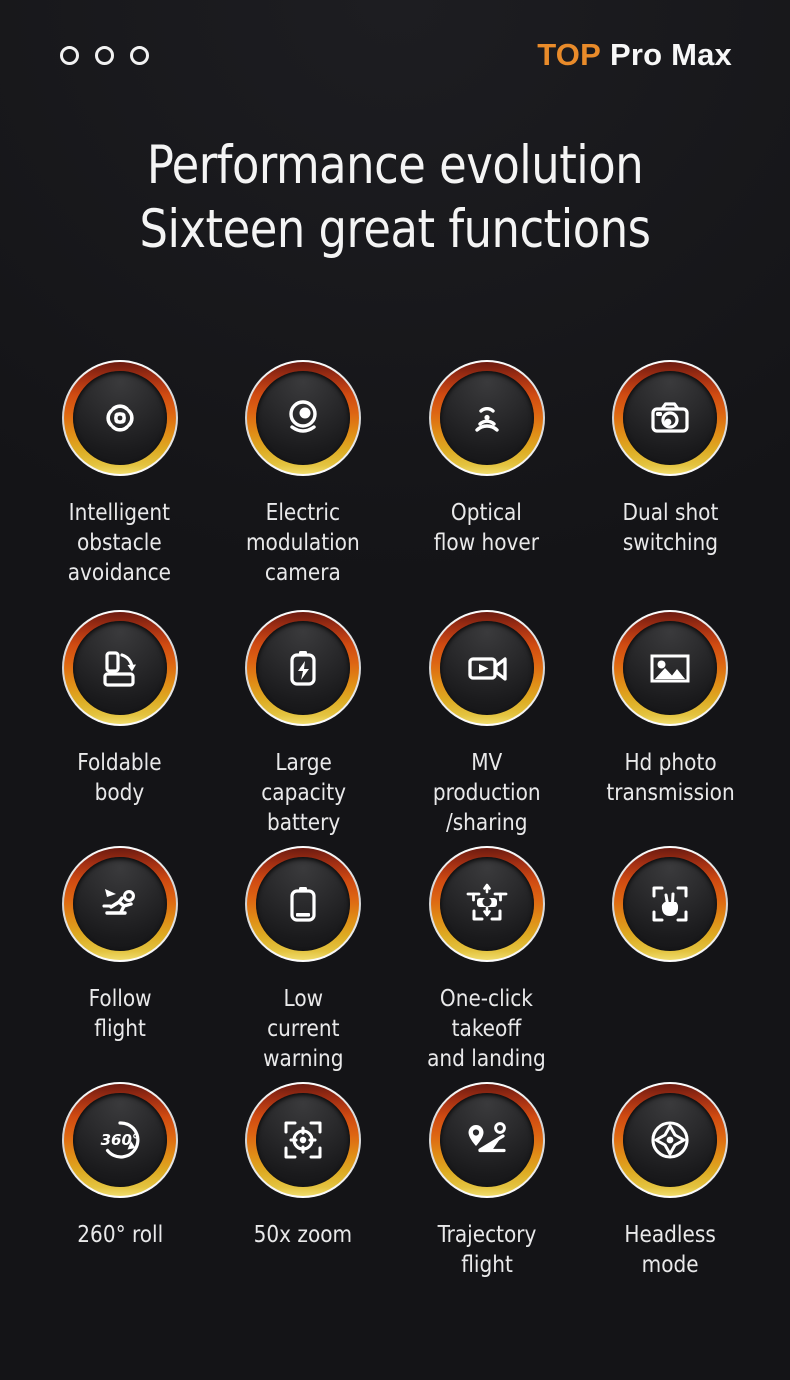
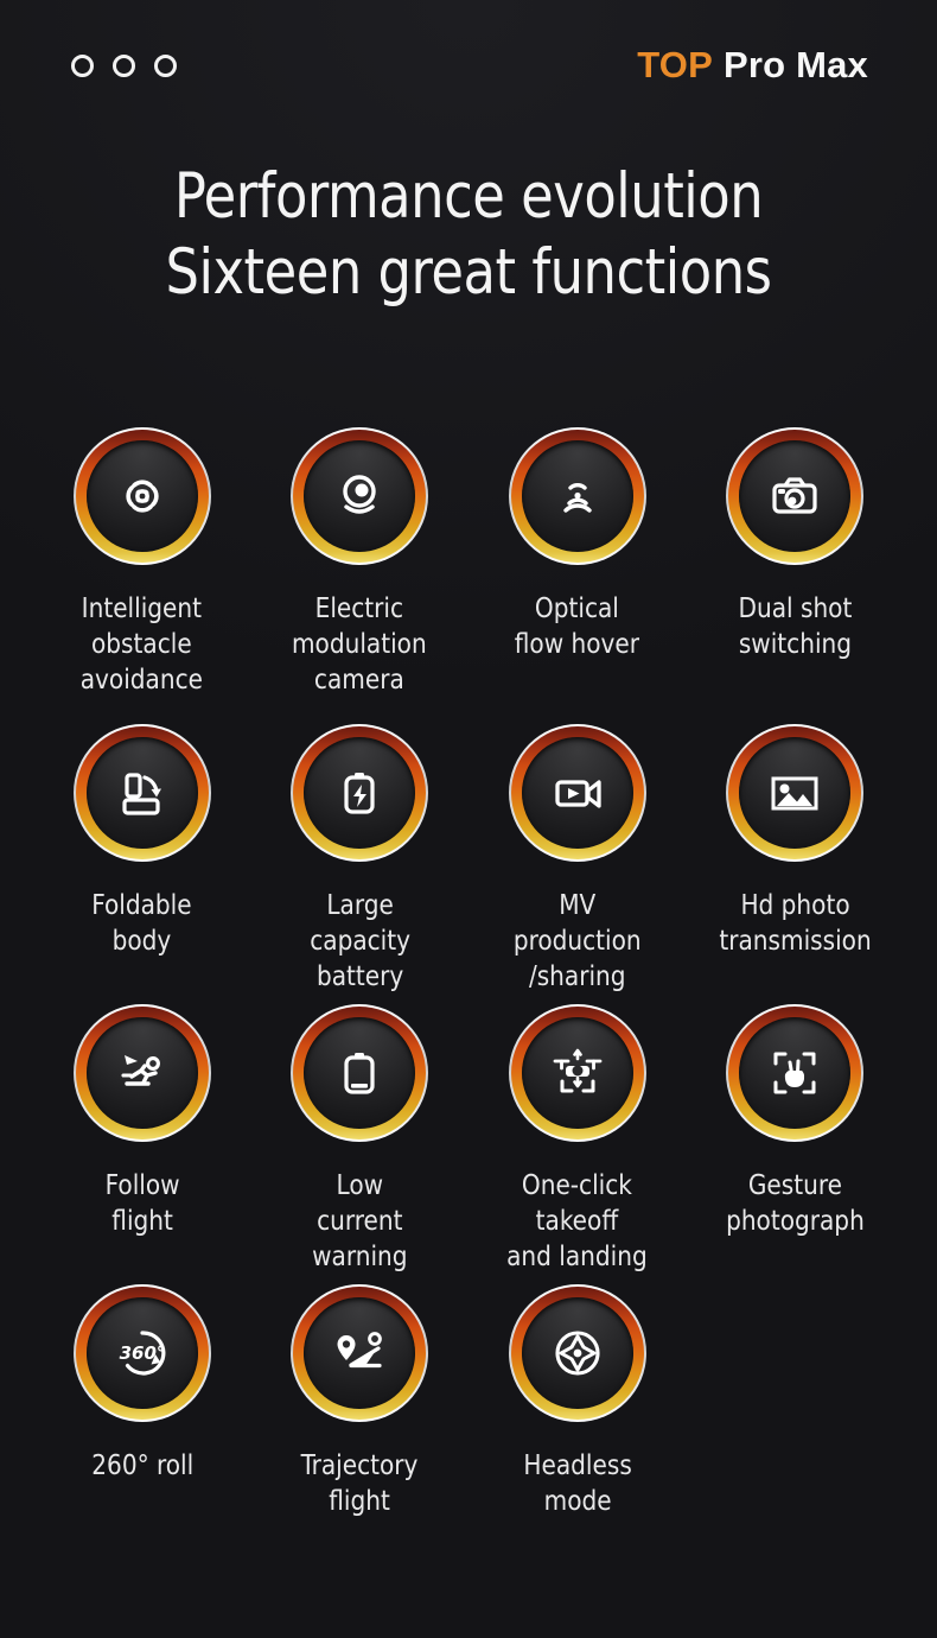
  TOP Pro Max
  Performance evolution
  Sixteen great functions
  Intelligent
  obstacle
  avoidance
  Electric
  modulation
  camera
  Optical
  flow hover
  Dual shot
  switching
  Foldable
  body
  Large
  capacity
  battery
  MV
  production
  /sharing
  Hd photo
  transmission
  Follow
  flight
  Low
  current
  warning
  One-click
  takeoff
  and landing
+ Gesture
+ photograph
  360°
  260° roll
- 50x zoom
  Trajectory
  flight
  Headless
  mode
